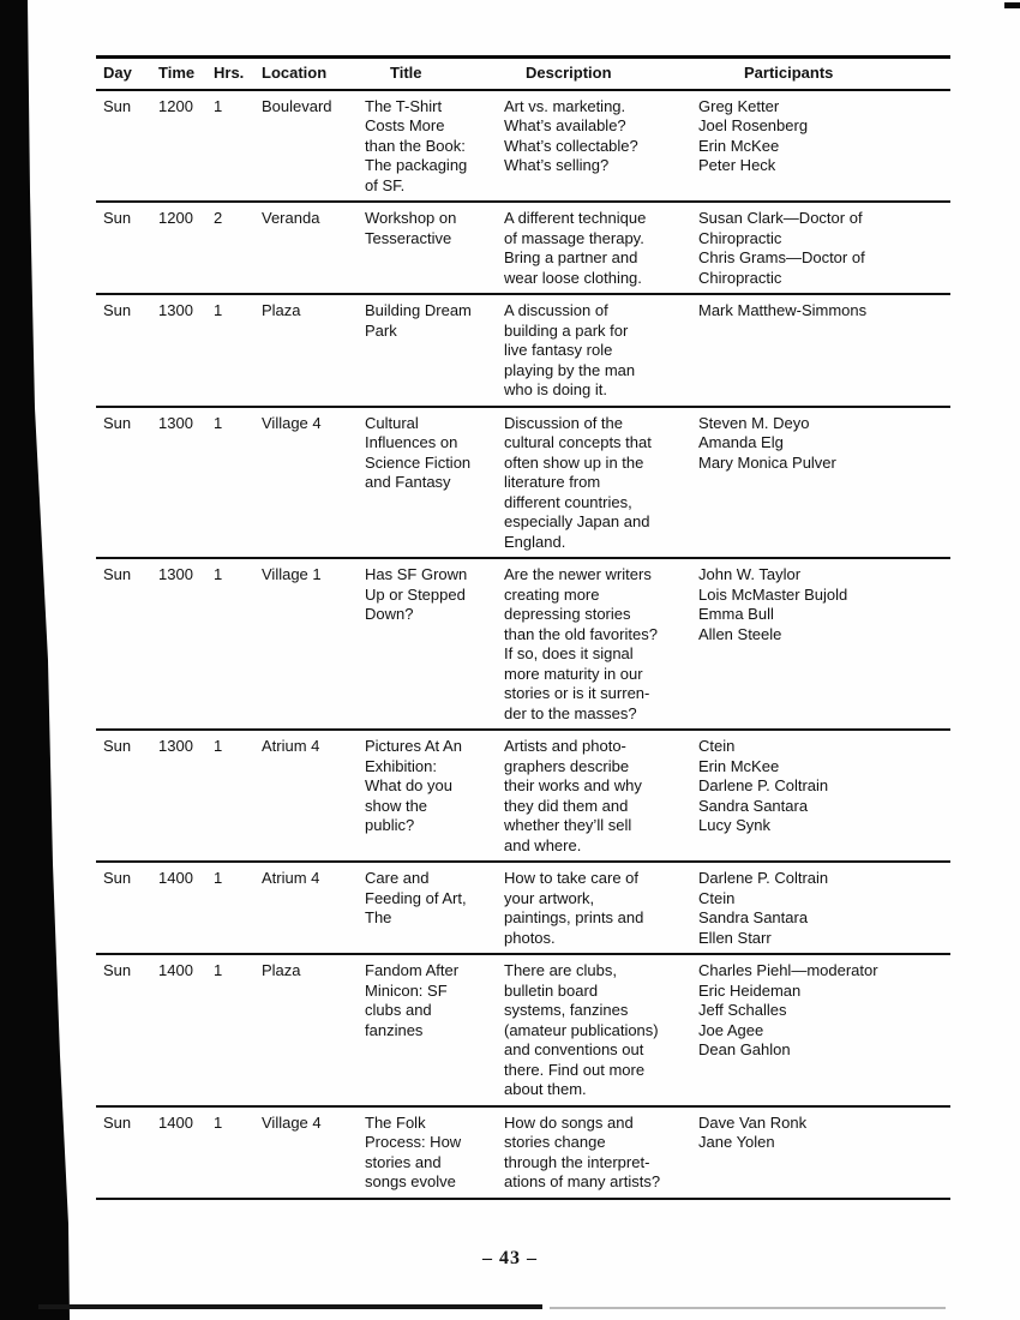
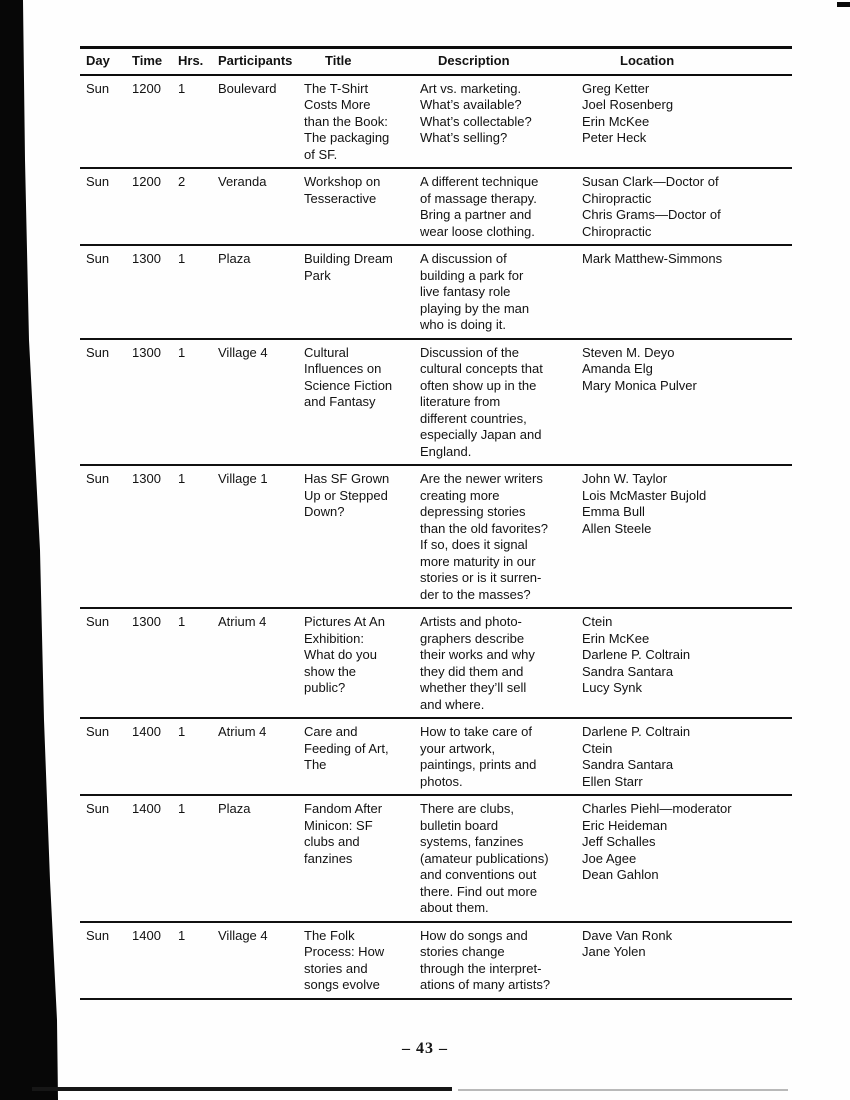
  Day
  Time
  Hrs.
- Location
+ Participants
  Title
  Description
- Participants
+ Location
  Sun
  1200
  1
  Boulevard
  The T-Shirt
  Costs More
  than the Book:
  The packaging
  of SF.
  Art vs. marketing.
  What’s available?
  What’s collectable?
  What’s selling?
  Greg Ketter
  Joel Rosenberg
  Erin McKee
  Peter Heck
  Sun
  1200
  2
  Veranda
  Workshop on
  Tesseractive
  A different technique
  of massage therapy.
  Bring a partner and
  wear loose clothing.
  Susan Clark—Doctor of Chiropractic
  Chris Grams—Doctor of Chiropractic
  Sun
  1300
  1
  Plaza
  Building Dream
  Park
  A discussion of
  building a park for
  live fantasy role
  playing by the man
  who is doing it.
  Mark Matthew-Simmons
  Sun
  1300
  1
  Village 4
  Cultural
  Influences on
  Science Fiction
  and Fantasy
  Discussion of the
  cultural concepts that
  often show up in the
  literature from
  different countries,
  especially Japan and
  England.
  Steven M. Deyo
  Amanda Elg
  Mary Monica Pulver
  Sun
  1300
  1
  Village 1
  Has SF Grown
  Up or Stepped
  Down?
  Are the newer writers
  creating more
  depressing stories
  than the old favorites?
  If so, does it signal
  more maturity in our
  stories or is it surren-
  der to the masses?
  John W. Taylor
  Lois McMaster Bujold
  Emma Bull
  Allen Steele
  Sun
  1300
  1
  Atrium 4
  Pictures At An
  Exhibition:
  What do you
  show the
  public?
  Artists and photo-
  graphers describe
  their works and why
  they did them and
  whether they’ll sell
  and where.
  Ctein
  Erin McKee
  Darlene P. Coltrain
  Sandra Santara
  Lucy Synk
  Sun
  1400
  1
  Atrium 4
  Care and
  Feeding of Art,
  The
  How to take care of
  your artwork,
  paintings, prints and
  photos.
  Darlene P. Coltrain
  Ctein
  Sandra Santara
  Ellen Starr
  Sun
  1400
  1
  Plaza
  Fandom After
  Minicon: SF
  clubs and
  fanzines
  There are clubs,
  bulletin board
  systems, fanzines
  (amateur publications)
  and conventions out
  there. Find out more
  about them.
  Charles Piehl—moderator
  Eric Heideman
  Jeff Schalles
  Joe Agee
  Dean Gahlon
  Sun
  1400
  1
  Village 4
  The Folk
  Process: How
  stories and
  songs evolve
  How do songs and
  stories change
  through the interpret-
  ations of many artists?
  Dave Van Ronk
  Jane Yolen
  – 43 –
